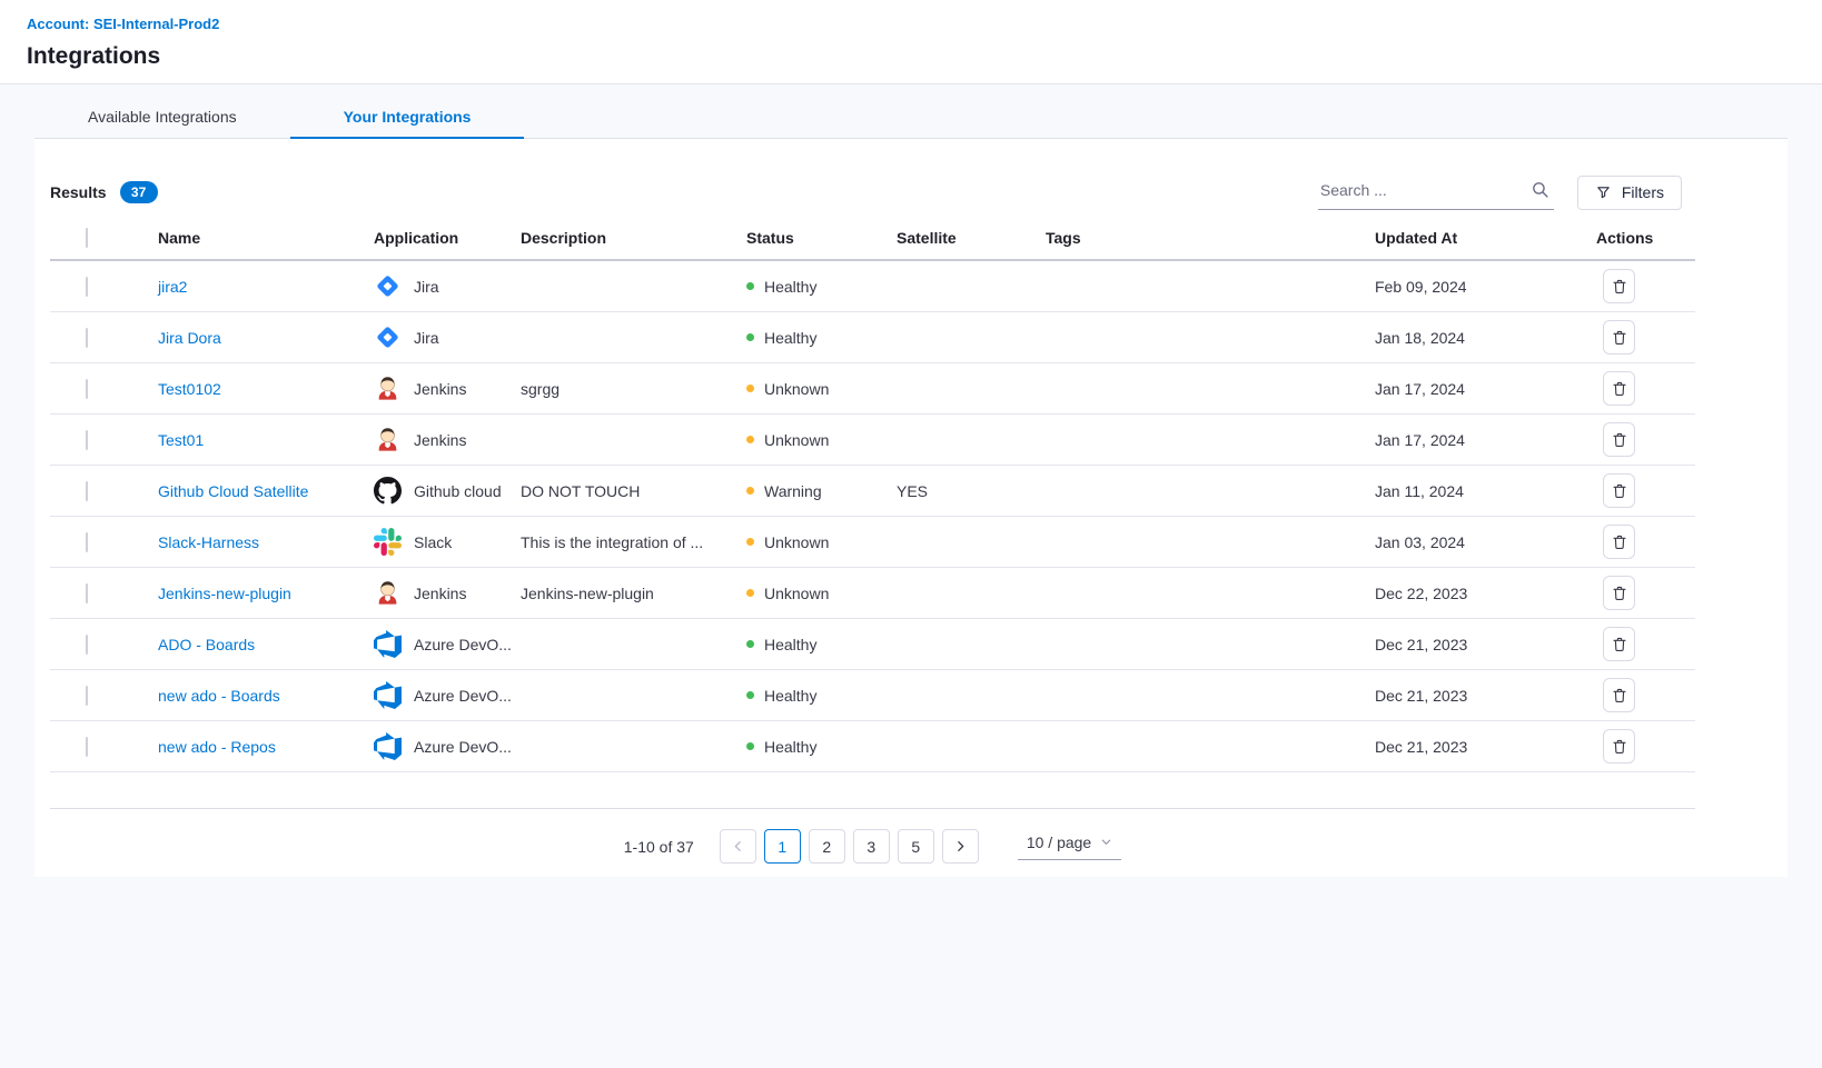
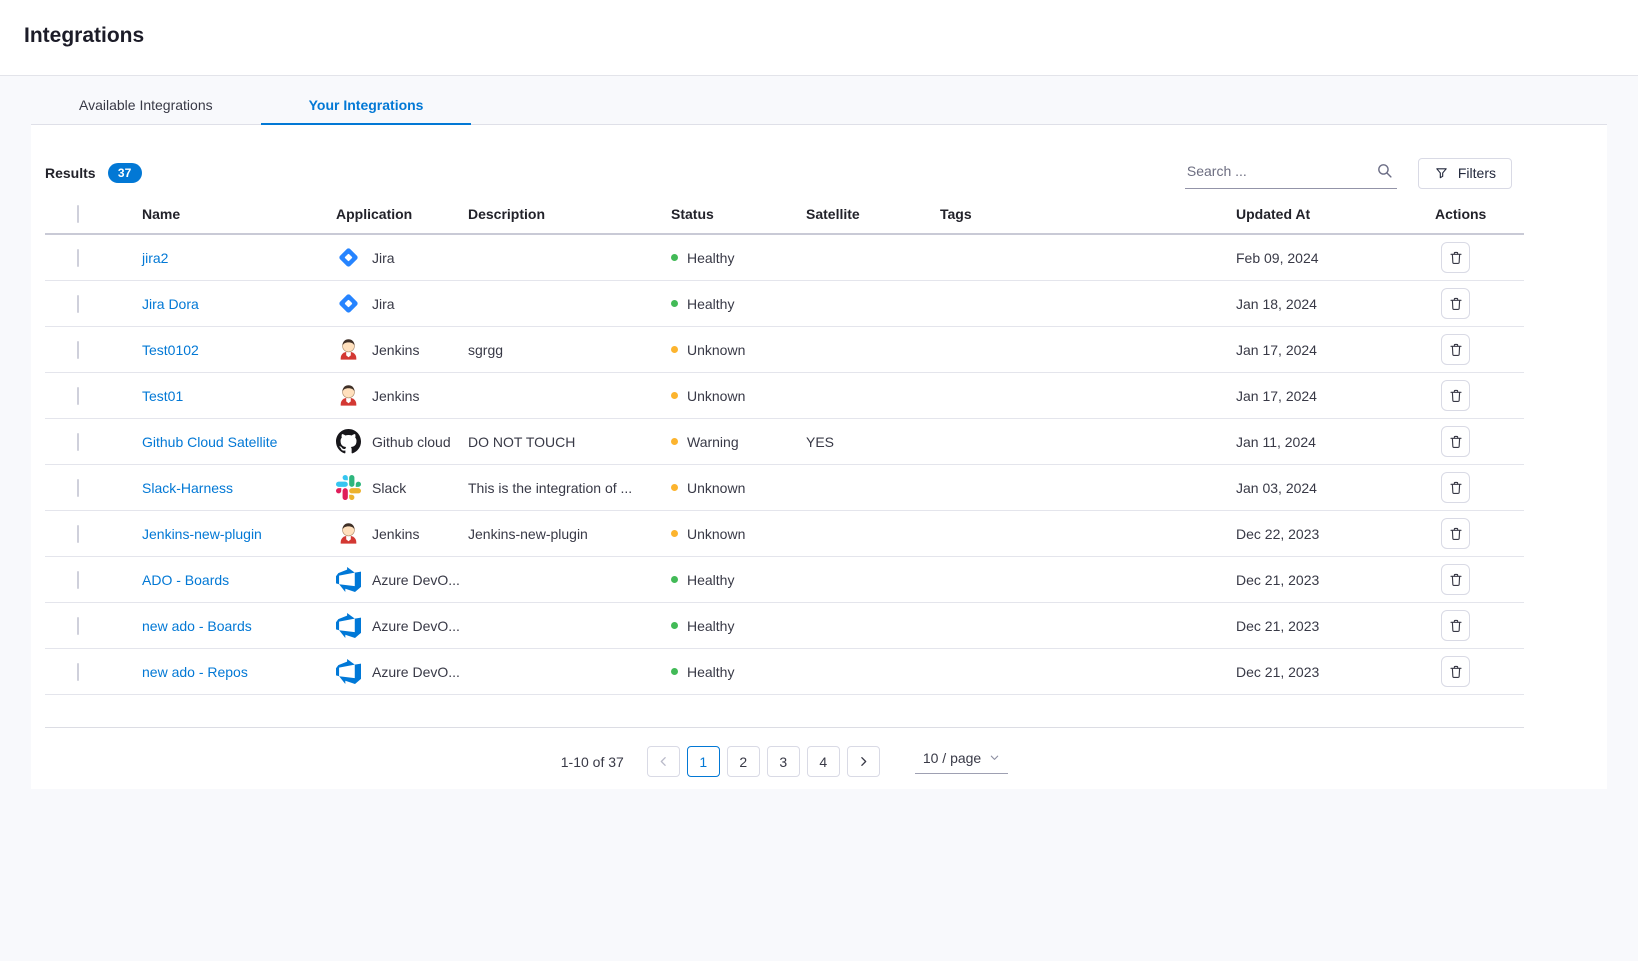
- Account: SEI-Internal-Prod2
  Integrations
  Available Integrations
  Your Integrations
  Results
  37
  Search ...
  Filters
  Name
  Application
  Description
  Status
  Satellite
  Tags
  Updated At
  Actions
  jira2
  Jira
  Healthy
  Feb 09, 2024
  Jira Dora
  Jira
  Healthy
  Jan 18, 2024
  Test0102
  Jenkins
  sgrgg
  Unknown
  Jan 17, 2024
  Test01
  Jenkins
  Unknown
  Jan 17, 2024
  Github Cloud Satellite
  Github cloud
  DO NOT TOUCH
  Warning
  YES
  Jan 11, 2024
  Slack-Harness
  Slack
  This is the integration of ...
  Unknown
  Jan 03, 2024
  Jenkins-new-plugin
  Jenkins
  Jenkins-new-plugin
  Unknown
  Dec 22, 2023
  ADO - Boards
  Azure DevO...
  Healthy
  Dec 21, 2023
  new ado - Boards
  Azure DevO...
  Healthy
  Dec 21, 2023
  new ado - Repos
  Azure DevO...
  Healthy
  Dec 21, 2023
  1-10 of 37
  1
  2
  3
- 5
+ 4
  10 / page
